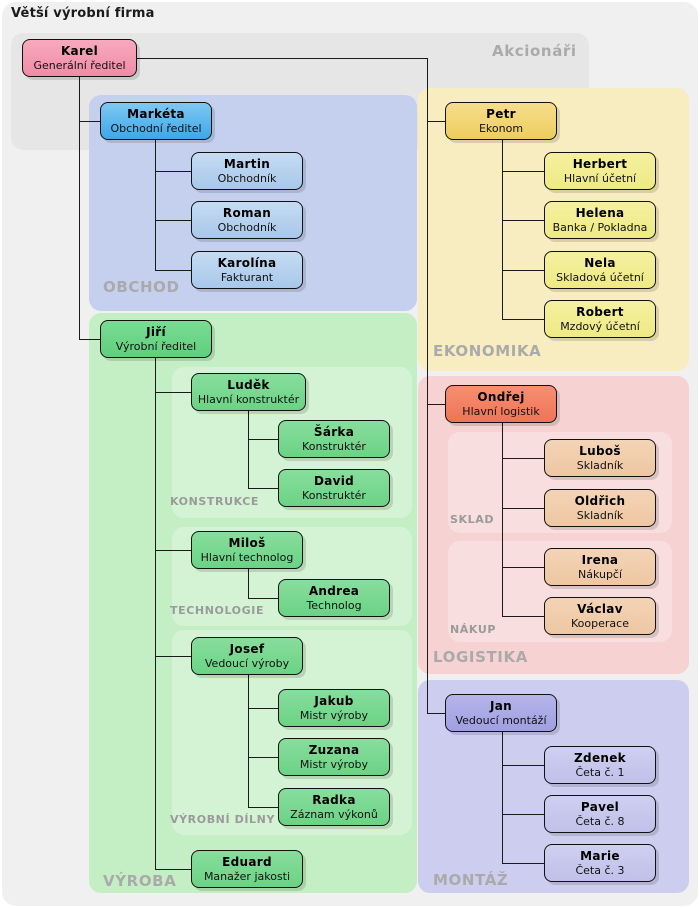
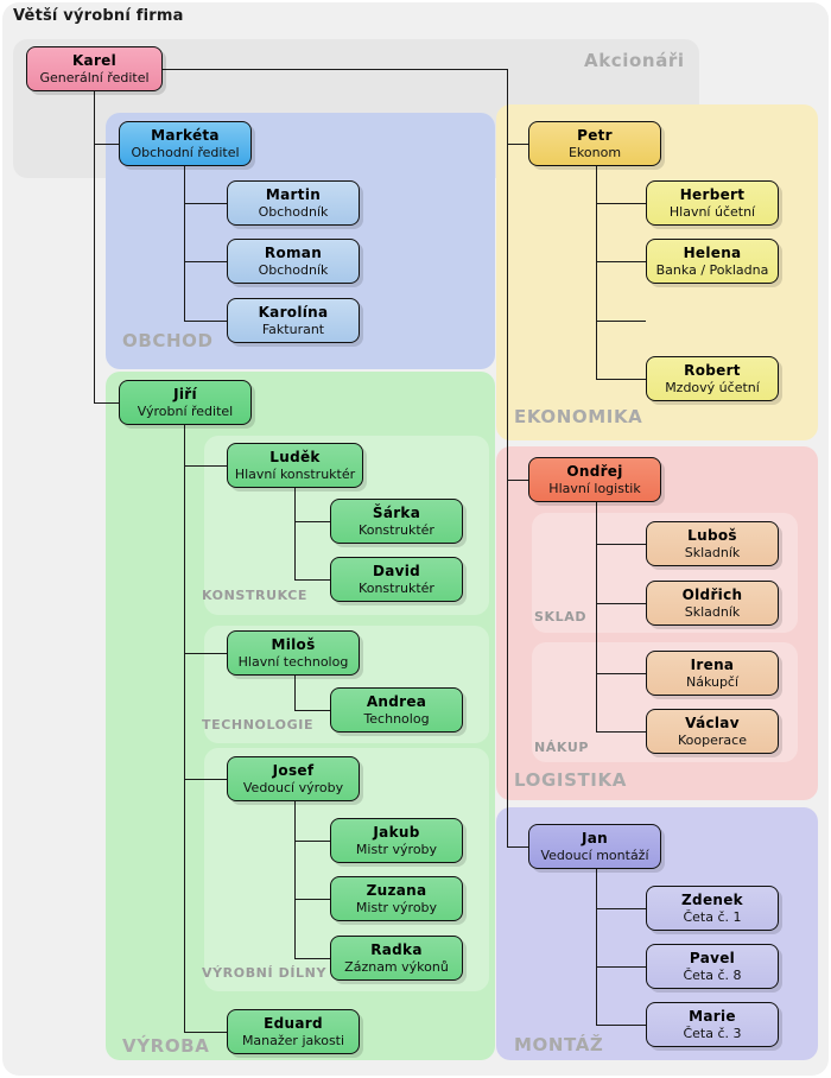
  Větší výrobní firma
  Akcionáři
  OBCHOD
  VÝROBA
  EKONOMIKA
  LOGISTIKA
  MONTÁŽ
  KONSTRUKCE
  TECHNOLOGIE
  VÝROBNÍ DÍLNY
  SKLAD
  NÁKUP
  Karel
  Generální ředitel
  Markéta
  Obchodní ředitel
  Martin
  Obchodník
  Roman
  Obchodník
  Karolína
  Fakturant
  Jiří
  Výrobní ředitel
  Luděk
  Hlavní konstruktér
  Šárka
  Konstruktér
  David
  Konstruktér
  Miloš
  Hlavní technolog
  Andrea
  Technolog
  Josef
  Vedoucí výroby
  Jakub
  Mistr výroby
  Zuzana
  Mistr výroby
  Radka
  Záznam výkonů
  Eduard
  Manažer jakosti
  Petr
  Ekonom
  Herbert
  Hlavní účetní
  Helena
  Banka / Pokladna
- Nela
- Skladová účetní
  Robert
  Mzdový účetní
  Ondřej
  Hlavní logistik
  Luboš
  Skladník
  Oldřich
  Skladník
  Irena
  Nákupčí
  Václav
  Kooperace
  Jan
  Vedoucí montáží
  Zdenek
  Četa č. 1
  Pavel
  Četa č. 8
  Marie
  Četa č. 3
